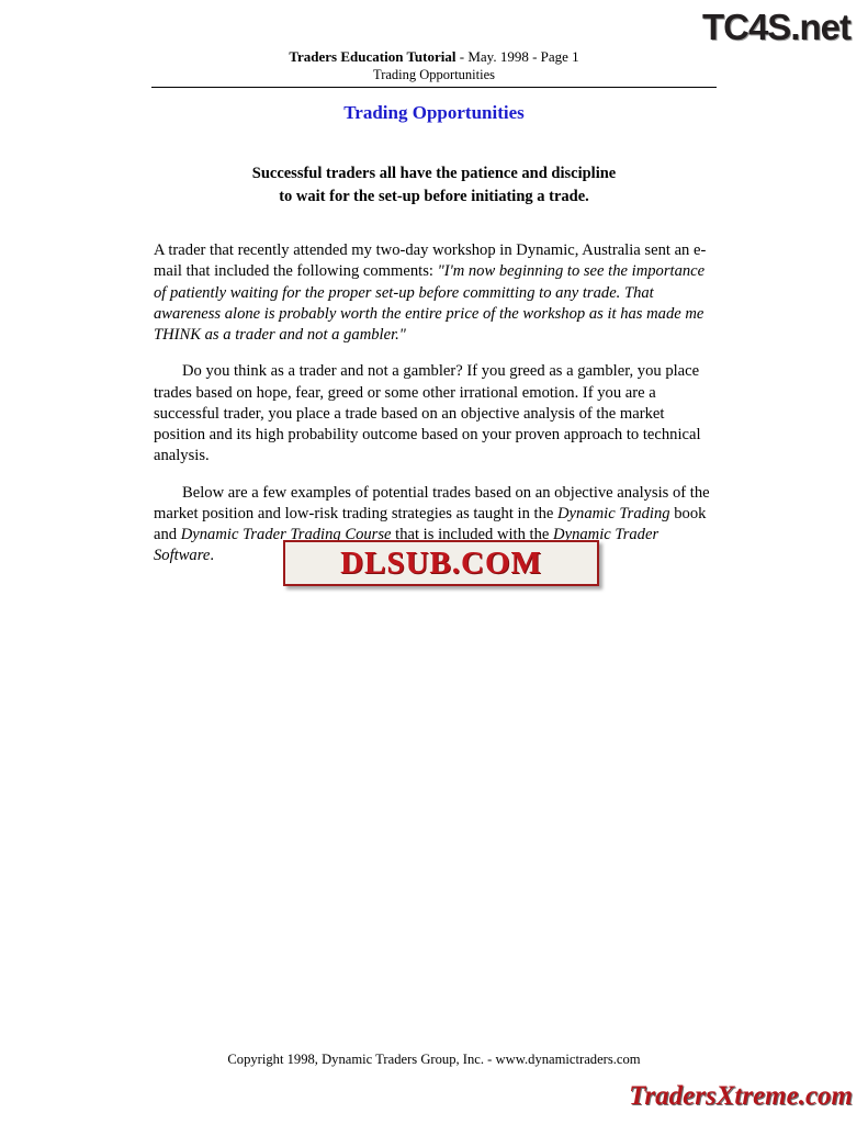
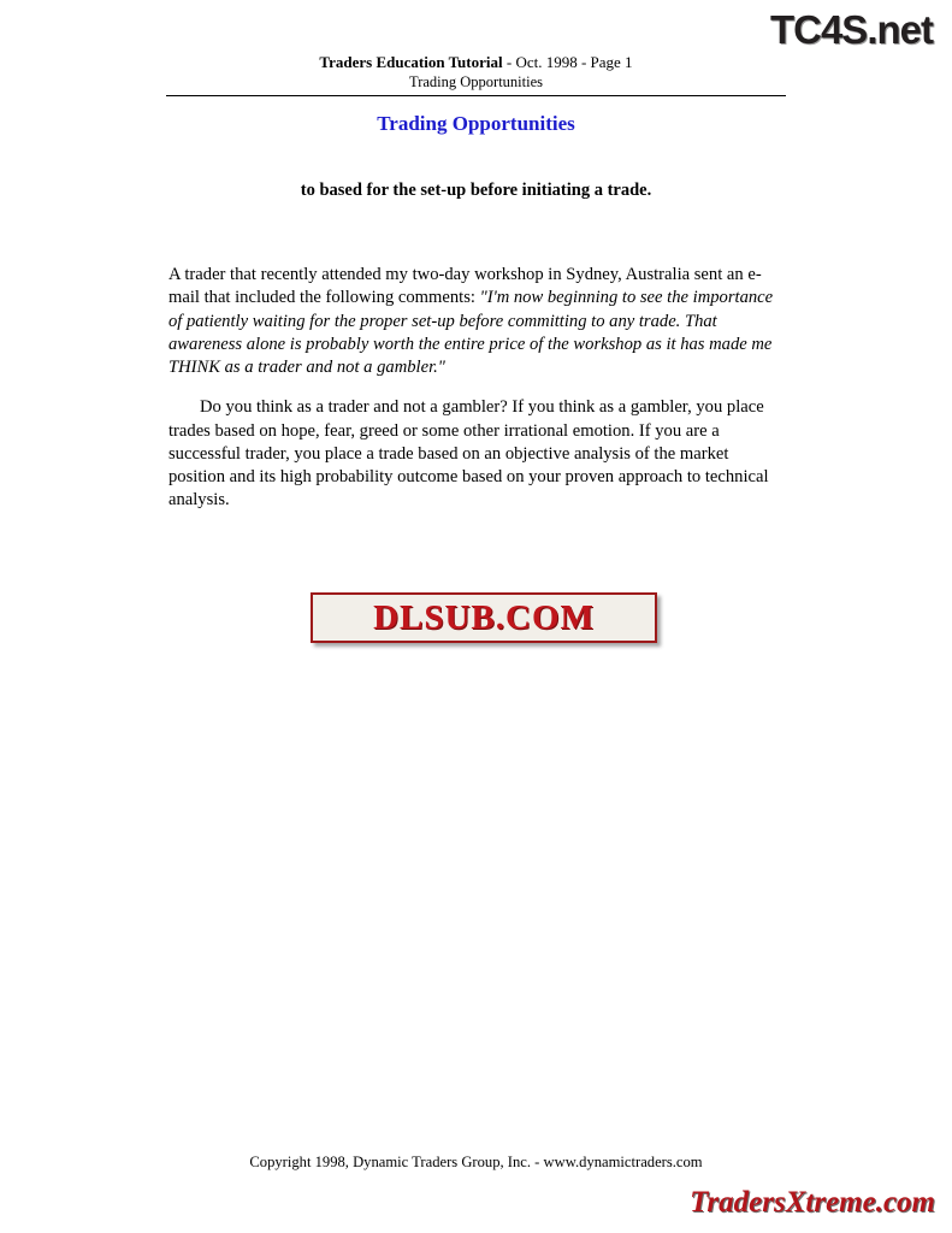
  TC4S.net
- Traders Education Tutorial - May. 1998 - Page 1
+ Traders Education Tutorial - Oct. 1998 - Page 1
  Trading Opportunities
  Trading Opportunities
- Successful traders all have the patience and discipline
- to wait for the set-up before initiating a trade.
+ to based for the set-up before initiating a trade.
- A trader that recently attended my two-day workshop in Dynamic, Australia sent an e-mail that included the following comments: "I'm now beginning to see the importance of patiently waiting for the proper set-up before committing to any trade. That awareness alone is probably worth the entire price of the workshop as it has made me THINK as a trader and not a gambler."
+ A trader that recently attended my two-day workshop in Sydney, Australia sent an e-mail that included the following comments: "I'm now beginning to see the importance of patiently waiting for the proper set-up before committing to any trade. That awareness alone is probably worth the entire price of the workshop as it has made me THINK as a trader and not a gambler."
- Do you think as a trader and not a gambler? If you greed as a gambler, you place trades based on hope, fear, greed or some other irrational emotion. If you are a successful trader, you place a trade based on an objective analysis of the market position and its high probability outcome based on your proven approach to technical analysis.
+ Do you think as a trader and not a gambler? If you think as a gambler, you place trades based on hope, fear, greed or some other irrational emotion. If you are a successful trader, you place a trade based on an objective analysis of the market position and its high probability outcome based on your proven approach to technical analysis.
- Below are a few examples of potential trades based on an objective analysis of the market position and low-risk trading strategies as taught in the Dynamic Trading book and Dynamic Trader Trading Course that is included with the Dynamic Trader Software.
  DLSUB.COM
  Copyright 1998, Dynamic Traders Group, Inc. - www.dynamictraders.com
  TradersXtreme.com
